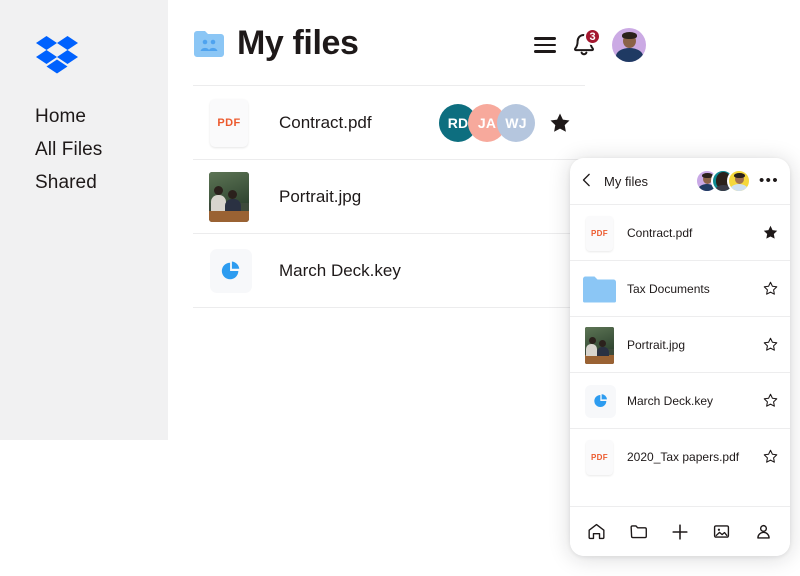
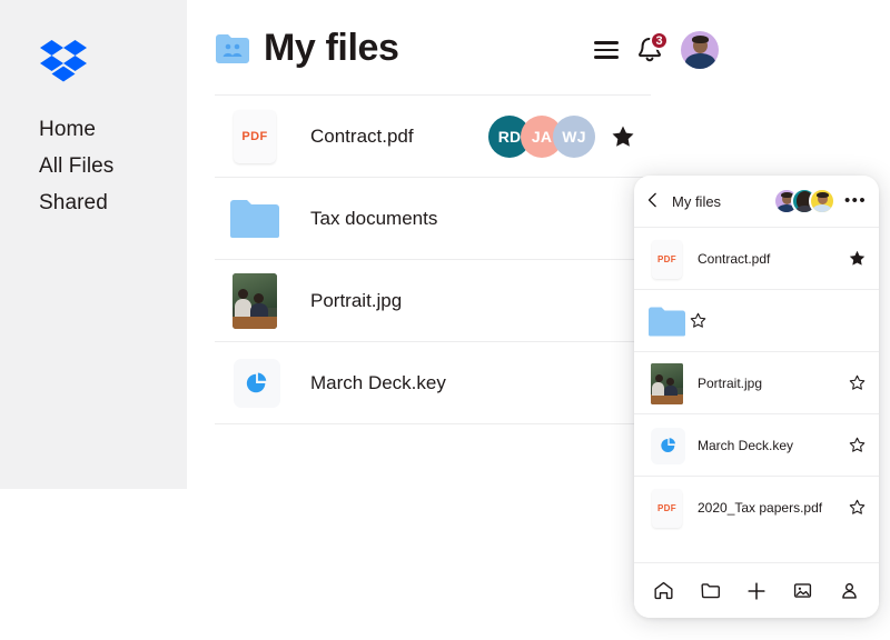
  Home
  All Files
  Shared
  My files
  3
  PDF
  Contract.pdf
  RD
  JA
  WJ
+ Tax documents
  Portrait.jpg
  March Deck.key
  My files
  •••
  PDF
  Contract.pdf
- Tax Documents
  Portrait.jpg
  March Deck.key
  PDF
  2020_Tax papers.pdf
